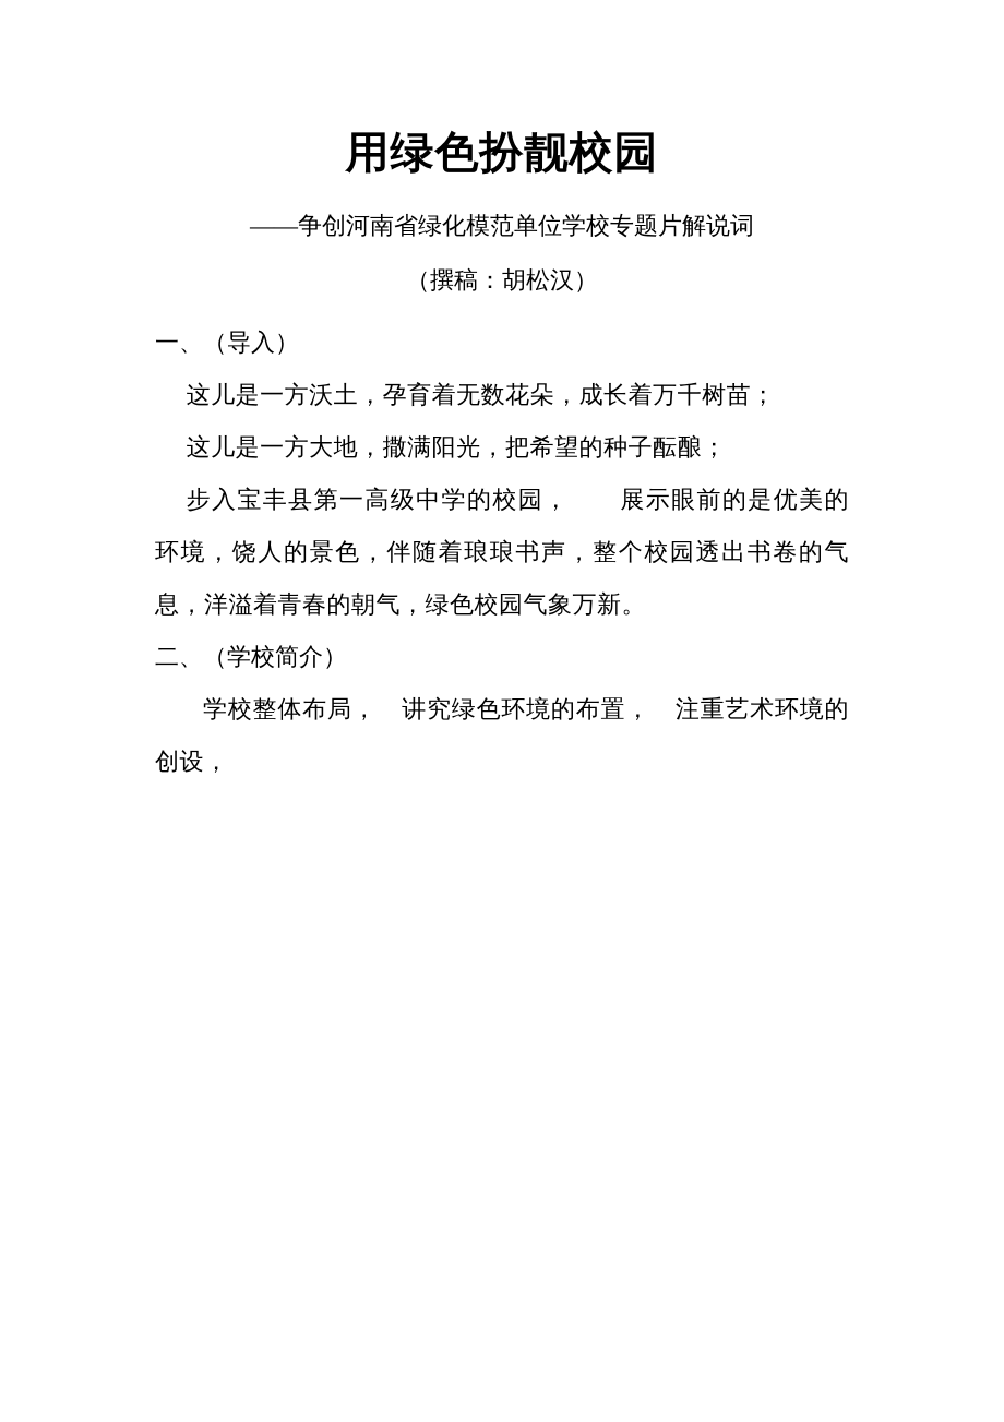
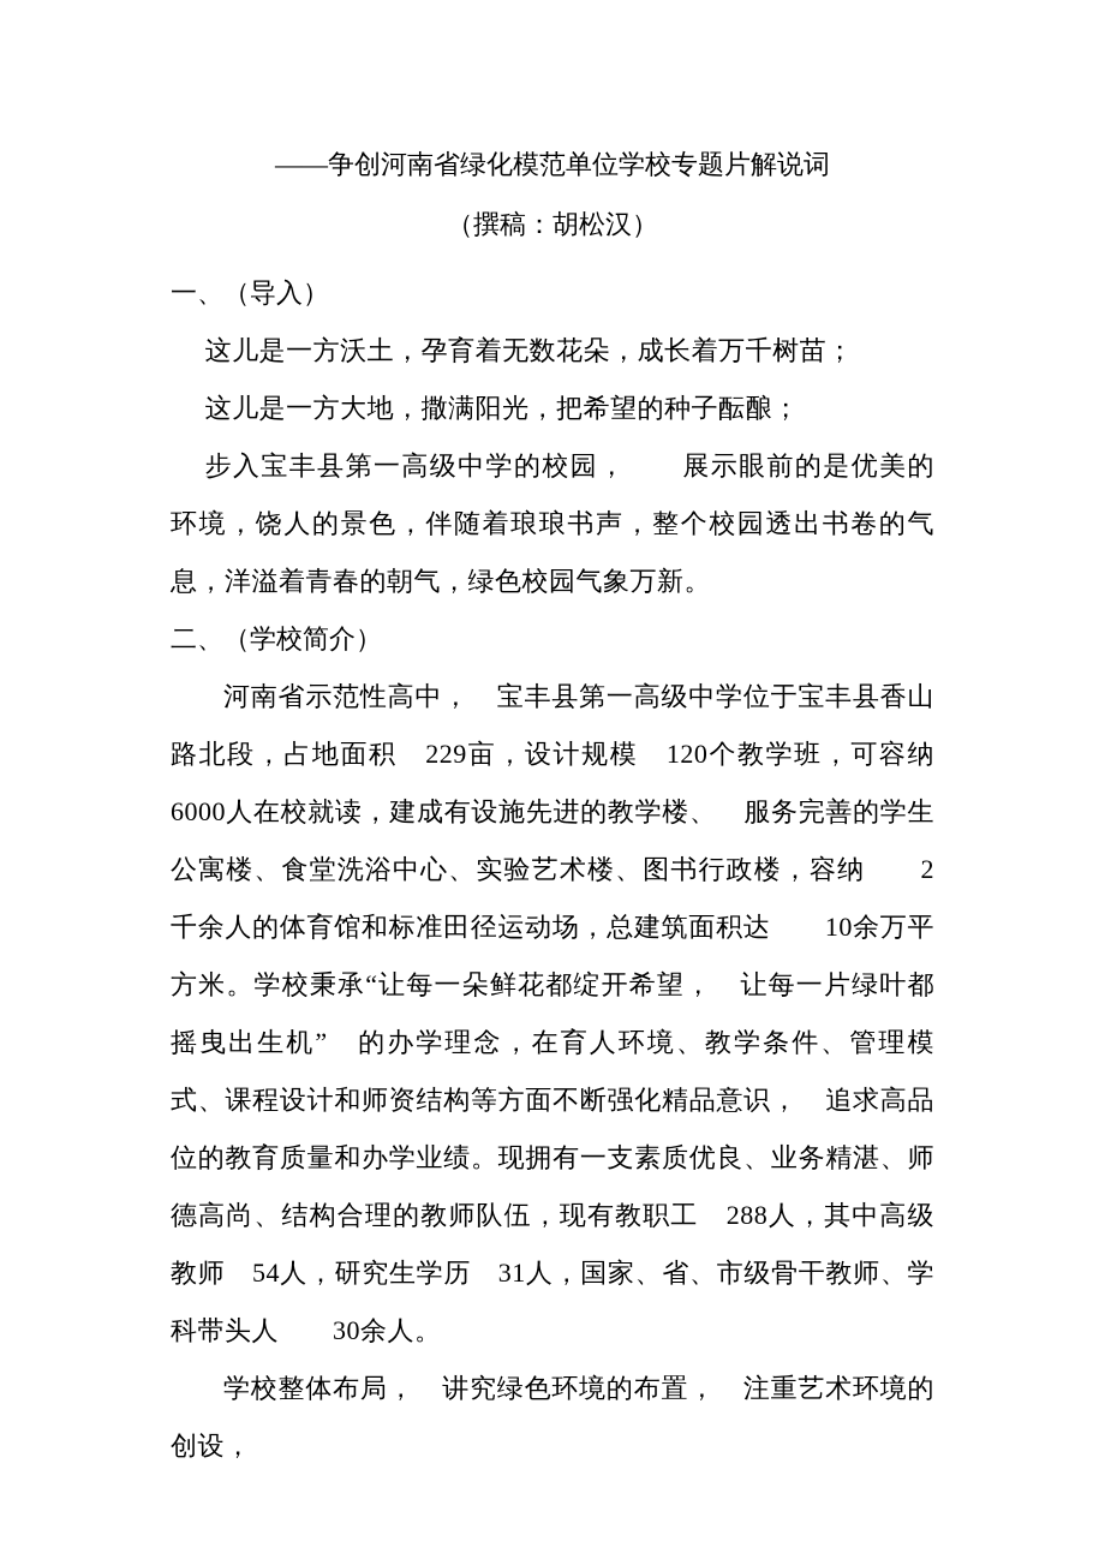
- 用绿色扮靓校园
  ——争创河南省绿化模范单位学校专题片解说词
  （撰稿：胡松汉）
  一、（导入）
  这儿是一方沃土，孕育着无数花朵，成长着万千树苗；
  这儿是一方大地，撒满阳光，把希望的种子酝酿；
  步入宝丰县第一高级中学的校园， 展示眼前的是优美的环境，饶人的景色，伴随着琅琅书声，整个校园透出书卷的气息，洋溢着青春的朝气，绿色校园气象万新。
  二、（学校简介）
+ 河南省示范性高中， 宝丰县第一高级中学位于宝丰县香山路北段，占地面积 229亩，设计规模 120个教学班，可容纳 6000人在校就读，建成有设施先进的教学楼、 服务完善的学生公寓楼、食堂洗浴中心、实验艺术楼、图书行政楼，容纳 2千余人的体育馆和标准田径运动场，总建筑面积达 10余万平方米。学校秉承“让每一朵鲜花都绽开希望， 让每一片绿叶都摇曳出生机” 的办学理念，在育人环境、教学条件、管理模式、课程设计和师资结构等方面不断强化精品意识， 追求高品位的教育质量和办学业绩。现拥有一支素质优良、业务精湛、师德高尚、结构合理的教师队伍，现有教职工 288人，其中高级教师 54人，研究生学历 31人，国家、省、市级骨干教师、学科带头人 30余人。
  学校整体布局， 讲究绿色环境的布置， 注重艺术环境的创设，
